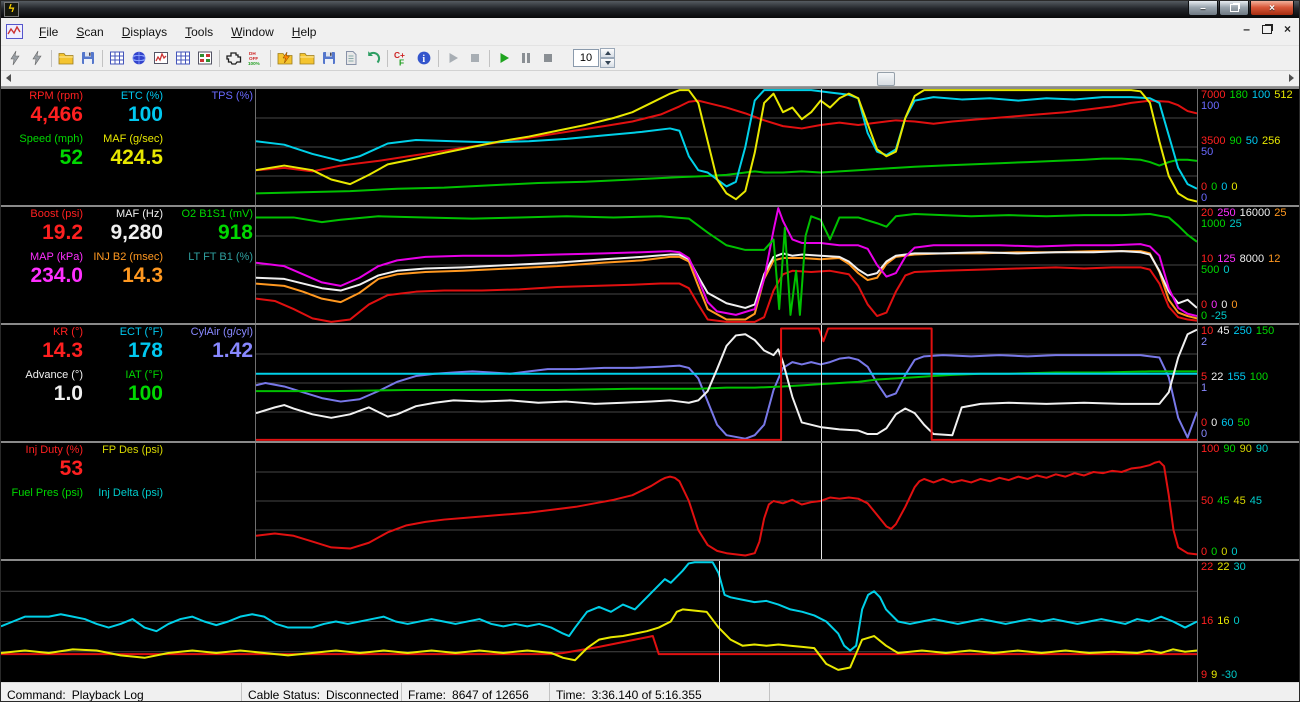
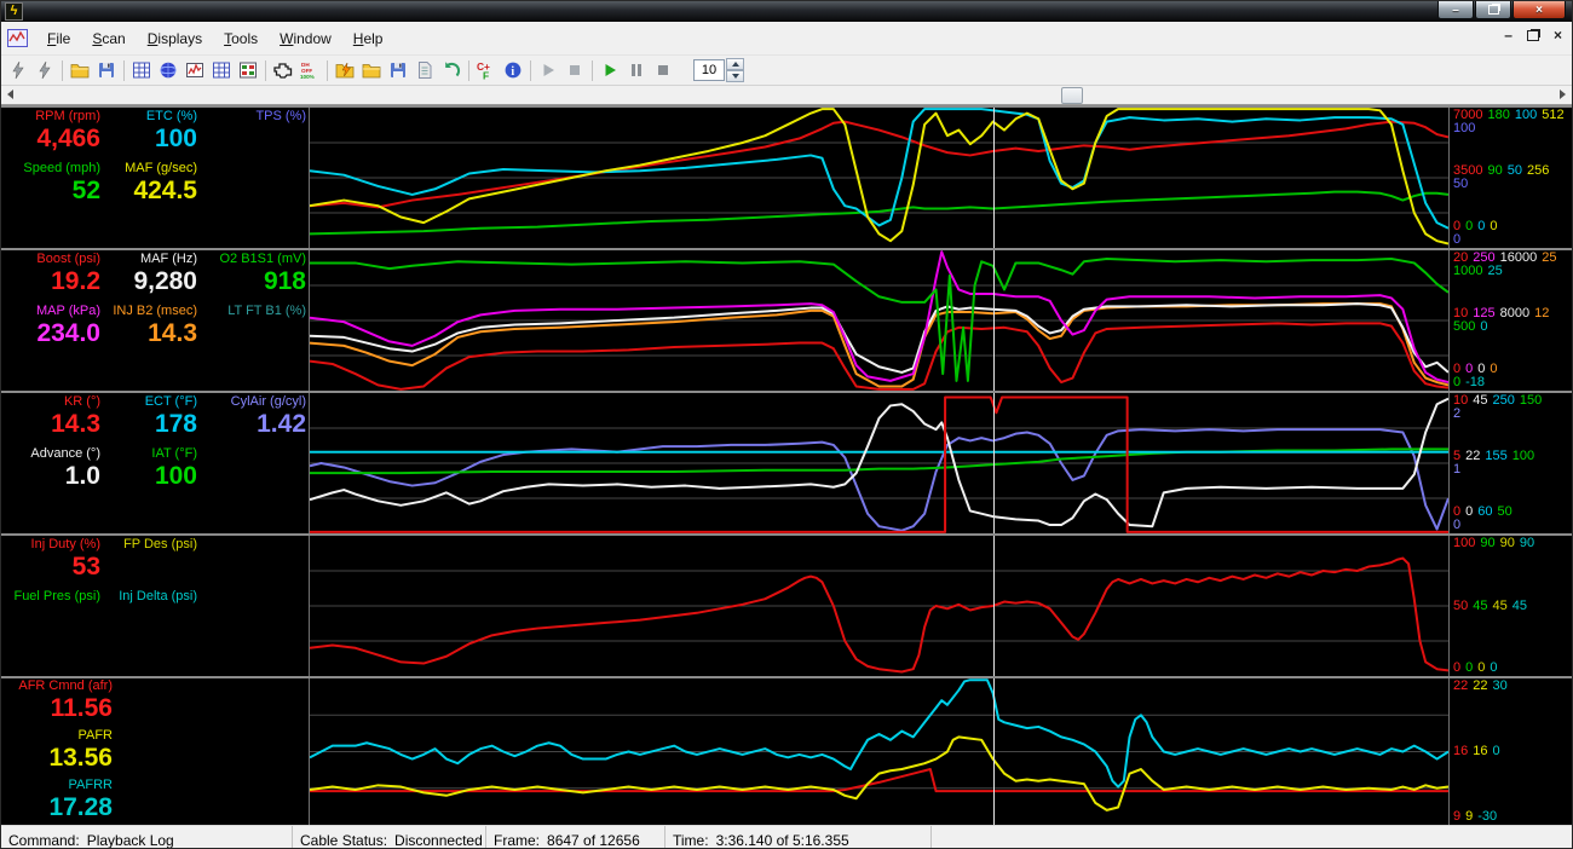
  ϟ
  –
  ×
  File
  Scan
  Displays
  Tools
  Window
  Help
  –
  ×
  C+
  F
  i
  10
  RPM (rpm)
  4,466
  ETC (%)
  100
  TPS (%)
  Speed (mph)
  52
  MAF (g/sec)
  424.5
  7000 180 100 512
  100
  3500 90 50 256
  50
  0 0 0 0
  0
  Boost (psi)
  19.2
  MAF (Hz)
  9,280
  O2 B1S1 (mV)
  918
  MAP (kPa)
  234.0
  INJ B2 (msec)
  14.3
  LT FT B1 (%)
  20 250 16000 25
  1000 25
  10 125 8000 12
  500 0
  0 0 0 0
- 0 -25
+ 0 -18
  KR (°)
  14.3
  ECT (°F)
  178
  CylAir (g/cyl)
  1.42
  Advance (°)
  1.0
  IAT (°F)
  100
  10 45 250 150
  2
  5 22 155 100
  1
  0 0 60 50
  0
  Inj Duty (%)
  53
  FP Des (psi)
  Fuel Pres (psi)
  Inj Delta (psi)
  100 90 90 90
  50 45 45 45
  0 0 0 0
+ AFR Cmnd (afr)
+ 11.56
+ PAFR
+ 13.56
+ PAFRR
+ 17.28
  22 22 30
  16 16 0
  9 9 -30
  Command:
  Playback Log
  Cable Status:
  Disconnected
  Frame:
  8647 of 12656
  Time:
  3:36.140 of 5:16.355
